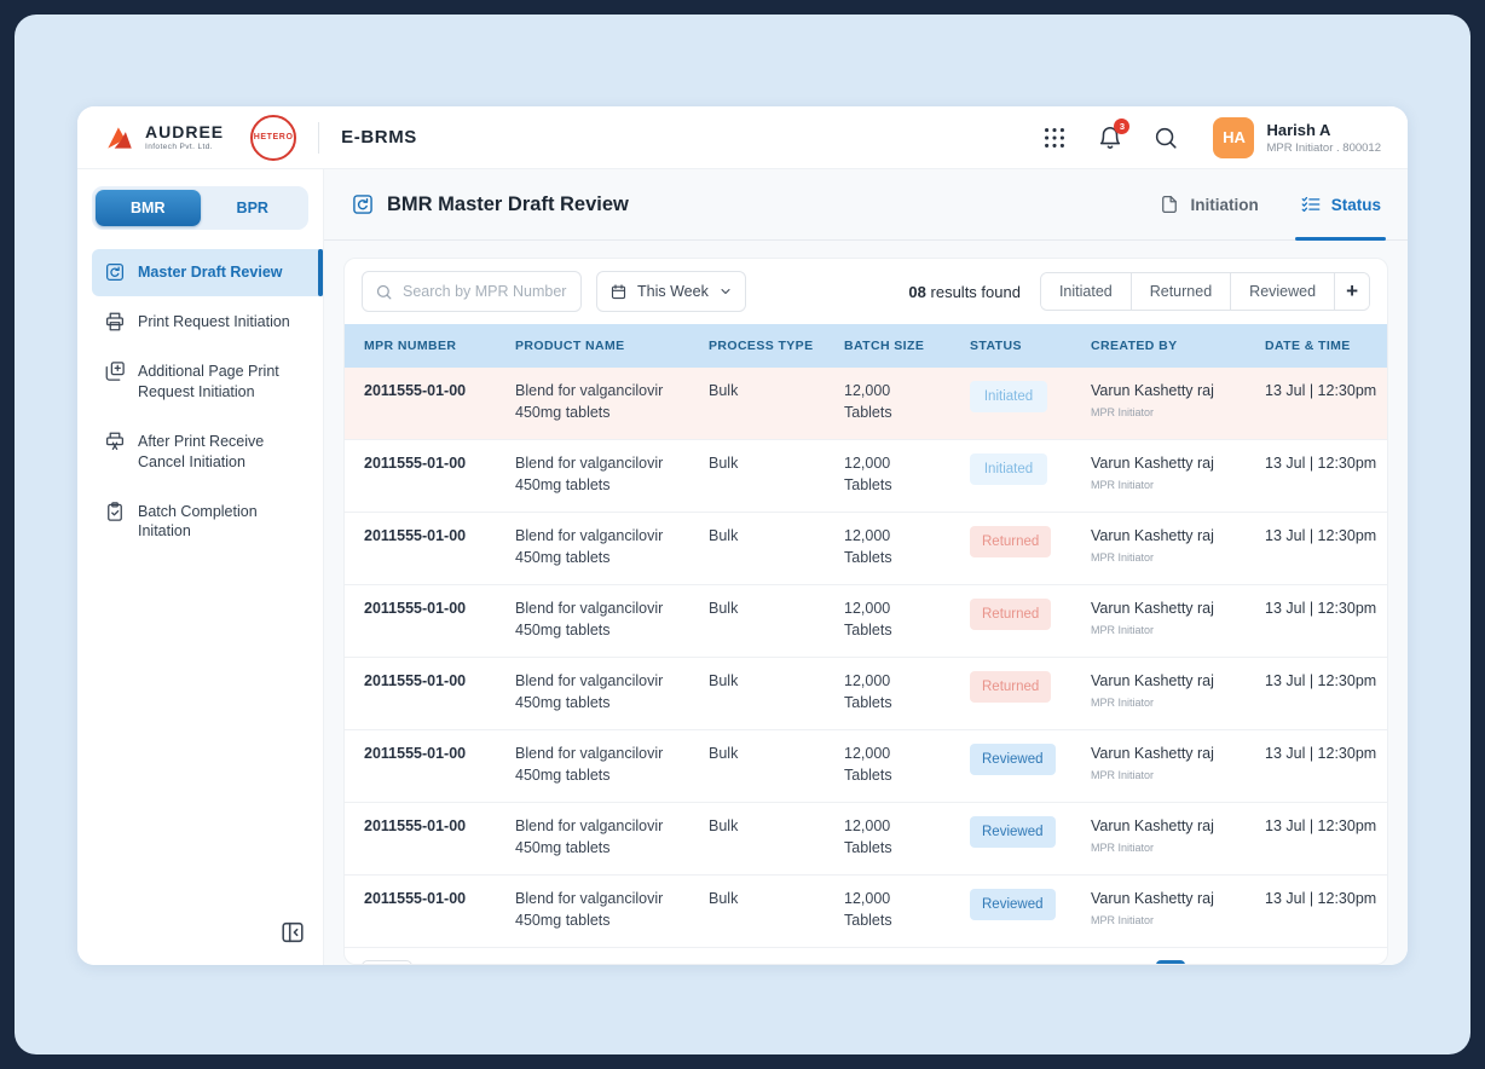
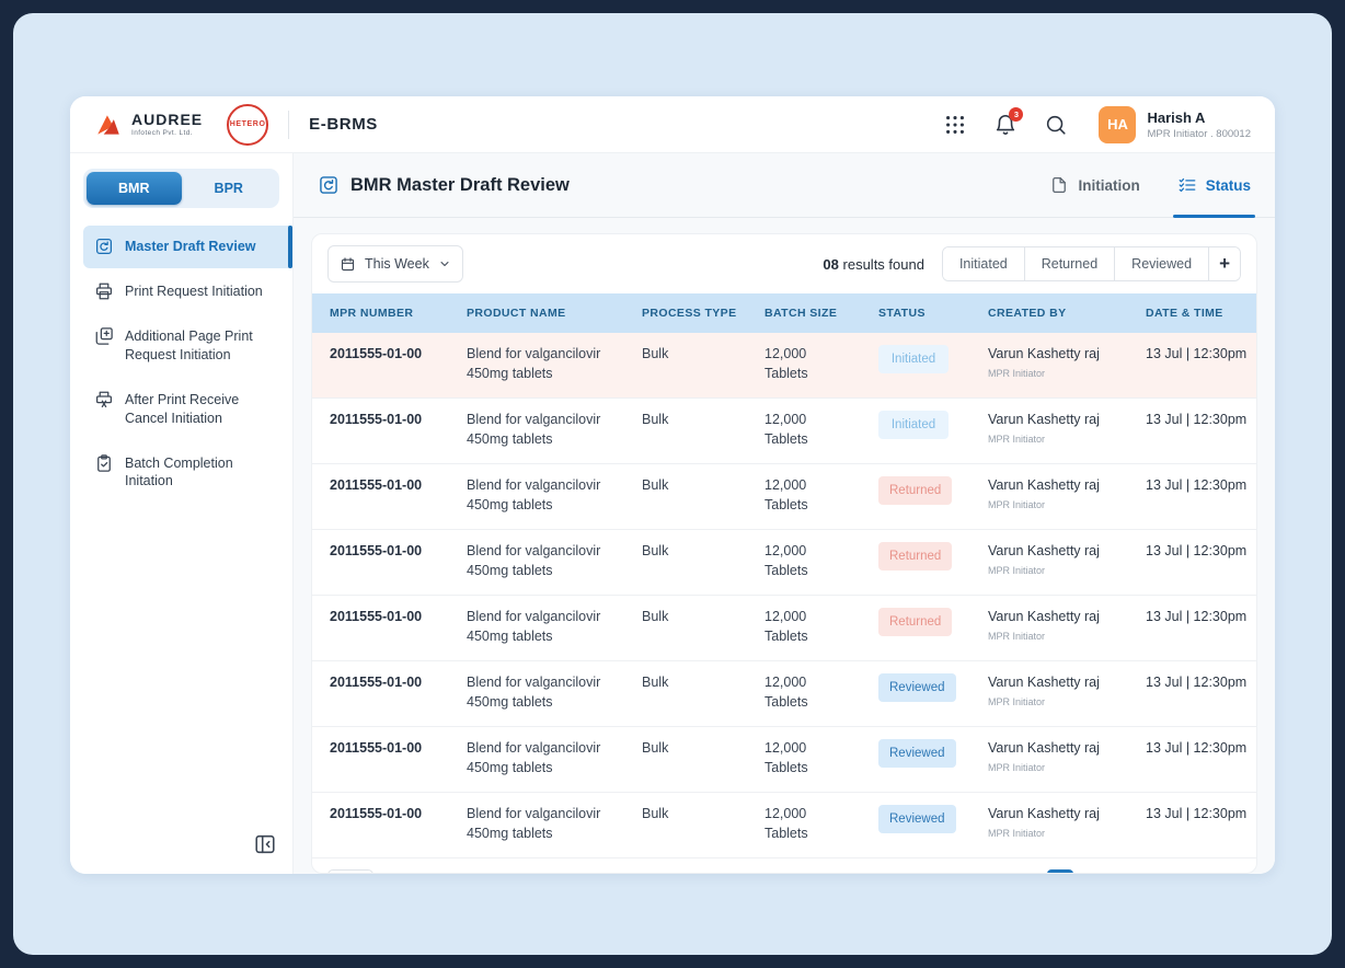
  AUDREE
  E-BRMS
  3
  HA
  Harish A
  MPR Initiator . 800012
  BMR
  BPR
  Master Draft Review
  Print Request Initiation
  Additional Page Print Request Initiation
  After Print Receive Cancel Initiation
  Batch Completion Initation
  BMR Master Draft Review
  Initiation
  Status
- Search by MPR Number
  This Week
  08 results found
  Initiated
  Returned
  Reviewed
  +
  MPR NUMBER
  PRODUCT NAME
  PROCESS TYPE
  BATCH SIZE
  STATUS
  CREATED BY
  DATE & TIME
  2011555-01-00
  Blend for valgancilovir 450mg tablets
  Bulk
  12,000 Tablets
  Initiated
  Varun Kashetty raj
  MPR Initiator
  13 Jul | 12:30pm
  2011555-01-00
  Blend for valgancilovir 450mg tablets
  Bulk
  12,000 Tablets
  Initiated
  Varun Kashetty raj
  MPR Initiator
  13 Jul | 12:30pm
  2011555-01-00
  Blend for valgancilovir 450mg tablets
  Bulk
  12,000 Tablets
  Returned
  Varun Kashetty raj
  MPR Initiator
  13 Jul | 12:30pm
  2011555-01-00
  Blend for valgancilovir 450mg tablets
  Bulk
  12,000 Tablets
  Returned
  Varun Kashetty raj
  MPR Initiator
  13 Jul | 12:30pm
  2011555-01-00
  Blend for valgancilovir 450mg tablets
  Bulk
  12,000 Tablets
  Returned
  Varun Kashetty raj
  MPR Initiator
  13 Jul | 12:30pm
  2011555-01-00
  Blend for valgancilovir 450mg tablets
  Bulk
  12,000 Tablets
  Reviewed
  Varun Kashetty raj
  MPR Initiator
  13 Jul | 12:30pm
  2011555-01-00
  Blend for valgancilovir 450mg tablets
  Bulk
  12,000 Tablets
  Reviewed
  Varun Kashetty raj
  MPR Initiator
  13 Jul | 12:30pm
  2011555-01-00
  Blend for valgancilovir 450mg tablets
  Bulk
  12,000 Tablets
  Reviewed
  Varun Kashetty raj
  MPR Initiator
  13 Jul | 12:30pm
